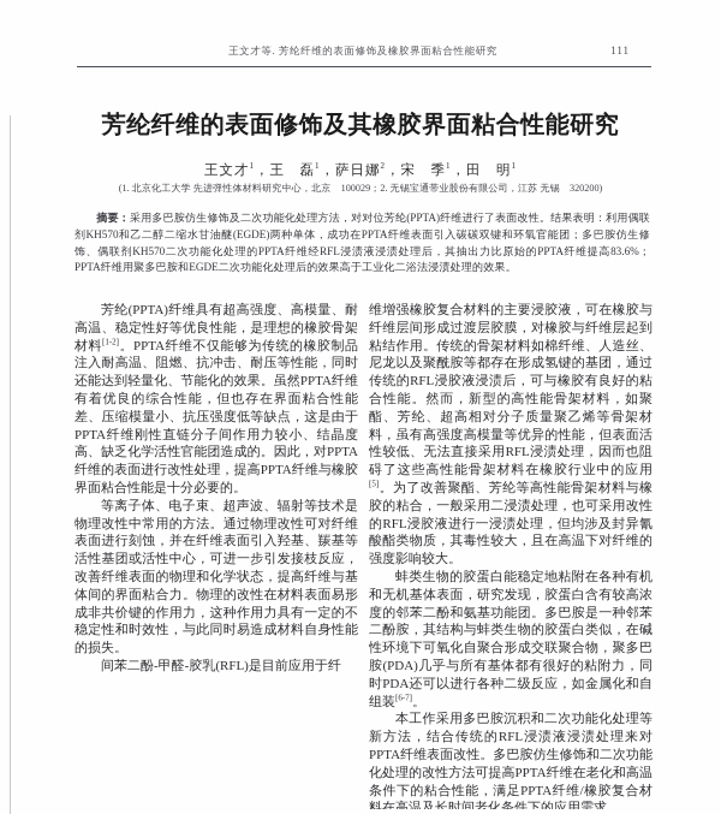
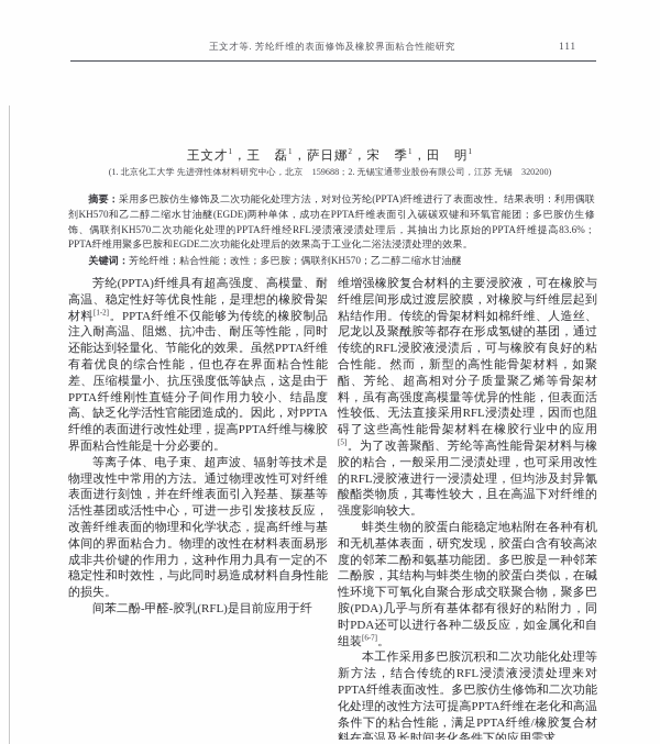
  王文才等. 芳纶纤维的表面修饰及橡胶界面粘合性能研究
  111
- 芳纶纤维的表面修饰及其橡胶界面粘合性能研究
  王文才1，王 磊1，萨日娜2，宋 季1，田 明1
- (1. 北京化工大学 先进弹性体材料研究中心，北京 100029；2. 无锡宝通带业股份有限公司，江苏 无锡 320200)
+ (1. 北京化工大学 先进弹性体材料研究中心，北京 159688；2. 无锡宝通带业股份有限公司，江苏 无锡 320200)
  摘要：采用多巴胺仿生修饰及二次功能化处理方法，对对位芳纶(PPTA)纤维进行了表面改性。结果表明：利用偶联剂KH570和乙二醇二缩水甘油醚(EGDE)两种单体，成功在PPTA纤维表面引入碳碳双键和环氧官能团；多巴胺仿生修饰、偶联剂KH570二次功能化处理的PPTA纤维经RFL浸渍液浸渍处理后，其抽出力比原始的PPTA纤维提高83.6%；PPTA纤维用聚多巴胺和EGDE二次功能化处理后的效果高于工业化二浴法浸渍处理的效果。
+ 关键词：芳纶纤维；粘合性能；改性；多巴胺；偶联剂KH570；乙二醇二缩水甘油醚
  芳纶(PPTA)纤维具有超高强度、高模量、耐高温、稳定性好等优良性能，是理想的橡胶骨架材料[1-2]。PPTA纤维不仅能够为传统的橡胶制品注入耐高温、阻燃、抗冲击、耐压等性能，同时还能达到轻量化、节能化的效果。虽然PPTA纤维有着优良的综合性能，但也存在界面粘合性能差、压缩模量小、抗压强度低等缺点，这是由于PPTA纤维刚性直链分子间作用力较小、结晶度高、缺乏化学活性官能团造成的。因此，对PPTA纤维的表面进行改性处理，提高PPTA纤维与橡胶界面粘合性能是十分必要的。
  等离子体、电子束、超声波、辐射等技术是物理改性中常用的方法。通过物理改性可对纤维表面进行刻蚀，并在纤维表面引入羟基、羰基等活性基团或活性中心，可进一步引发接枝反应，改善纤维表面的物理和化学状态，提高纤维与基体间的界面粘合力。物理的改性在材料表面易形成非共价键的作用力，这种作用力具有一定的不稳定性和时效性，与此同时易造成材料自身性能的损失。
  间苯二酚-甲醛-胶乳(RFL)是目前应用于纤
  维增强橡胶复合材料的主要浸胶液，可在橡胶与纤维层间形成过渡层胶膜，对橡胶与纤维层起到粘结作用。传统的骨架材料如棉纤维、人造丝、尼龙以及聚酰胺等都存在形成氢键的基团，通过传统的RFL浸胶液浸渍后，可与橡胶有良好的粘合性能。然而，新型的高性能骨架材料，如聚酯、芳纶、超高相对分子质量聚乙烯等骨架材料，虽有高强度高模量等优异的性能，但表面活性较低、无法直接采用RFL浸渍处理，因而也阻碍了这些高性能骨架材料在橡胶行业中的应用[5]。为了改善聚酯、芳纶等高性能骨架材料与橡胶的粘合，一般采用二浸渍处理，也可采用改性的RFL浸胶液进行一浸渍处理，但均涉及封异氰酸酯类物质，其毒性较大，且在高温下对纤维的强度影响较大。
  蚌类生物的胶蛋白能稳定地粘附在各种有机和无机基体表面，研究发现，胶蛋白含有较高浓度的邻苯二酚和氨基功能团。多巴胺是一种邻苯二酚胺，其结构与蚌类生物的胶蛋白类似，在碱性环境下可氧化自聚合形成交联聚合物，聚多巴胺(PDA)几乎与所有基体都有很好的粘附力，同时PDA还可以进行各种二级反应，如金属化和自组装[6-7]。
  本工作采用多巴胺沉积和二次功能化处理等新方法，结合传统的RFL浸渍液浸渍处理来对PPTA纤维表面改性。多巴胺仿生修饰和二次功能化处理的改性方法可提高PPTA纤维在老化和高温条件下的粘合性能，满足PPTA纤维/橡胶复合材料在高温及长时间老化条件下的应用需求。
